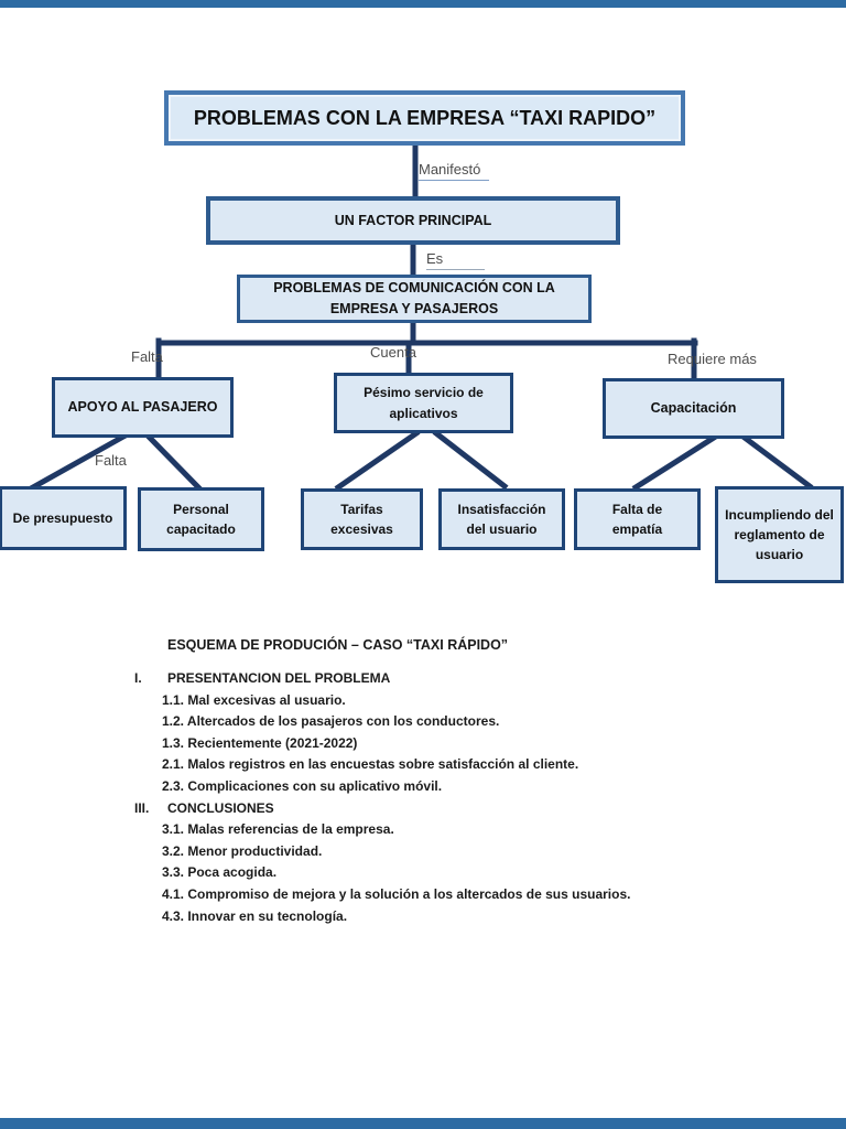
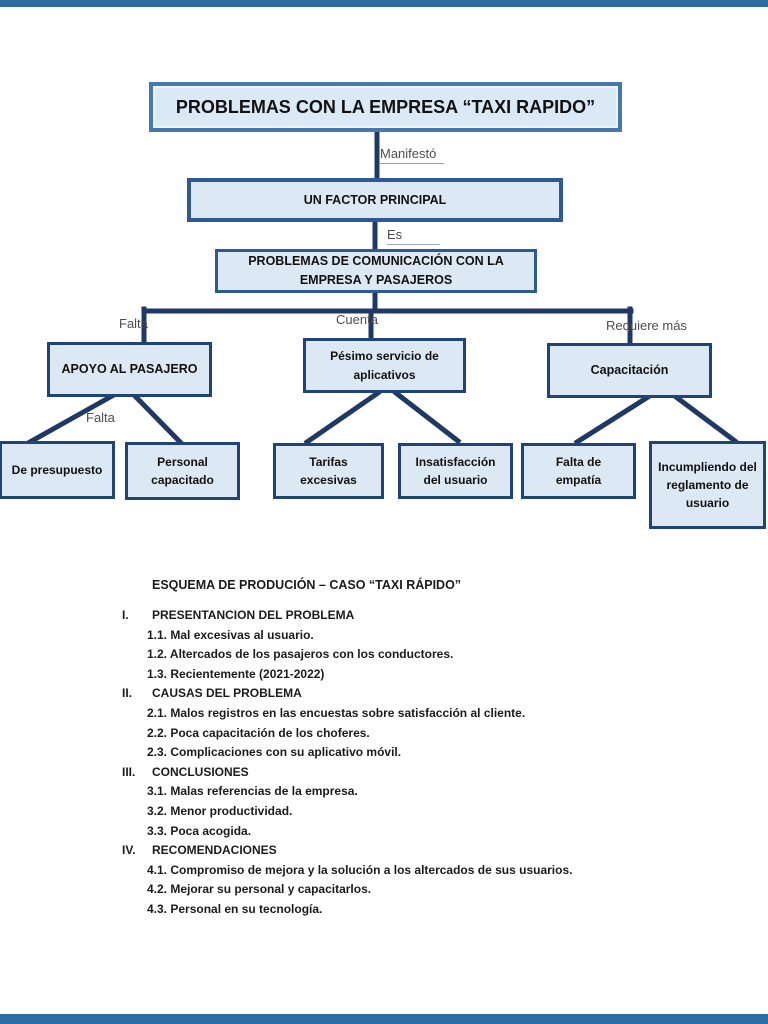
  PROBLEMAS CON LA EMPRESA “TAXI RAPIDO”
  UN FACTOR PRINCIPAL
  PROBLEMAS DE COMUNICACIÓN CON LA EMPRESA Y PASAJEROS
  APOYO AL PASAJERO
  Pésimo servicio de aplicativos
  Capacitación
  De presupuesto
  Personal capacitado
  Tarifas excesivas
  Insatisfacción del usuario
  Falta de empatía
  Incumpliendo del reglamento de usuario
  Manifestó
  Es
  Falta
  Cuenta
  Requiere más
  Falta
  ESQUEMA DE PRODUCIÓN – CASO “TAXI RÁPIDO”
  I. PRESENTANCION DEL PROBLEMA
  1.1. Mal excesivas al usuario.
  1.2. Altercados de los pasajeros con los conductores.
  1.3. Recientemente (2021-2022)
+ II. CAUSAS DEL PROBLEMA
  2.1. Malos registros en las encuestas sobre satisfacción al cliente.
+ 2.2. Poca capacitación de los choferes.
  2.3. Complicaciones con su aplicativo móvil.
  III. CONCLUSIONES
  3.1. Malas referencias de la empresa.
  3.2. Menor productividad.
  3.3. Poca acogida.
+ IV. RECOMENDACIONES
  4.1. Compromiso de mejora y la solución a los altercados de sus usuarios.
+ 4.2. Mejorar su personal y capacitarlos.
- 4.3. Innovar en su tecnología.
+ 4.3. Personal en su tecnología.
